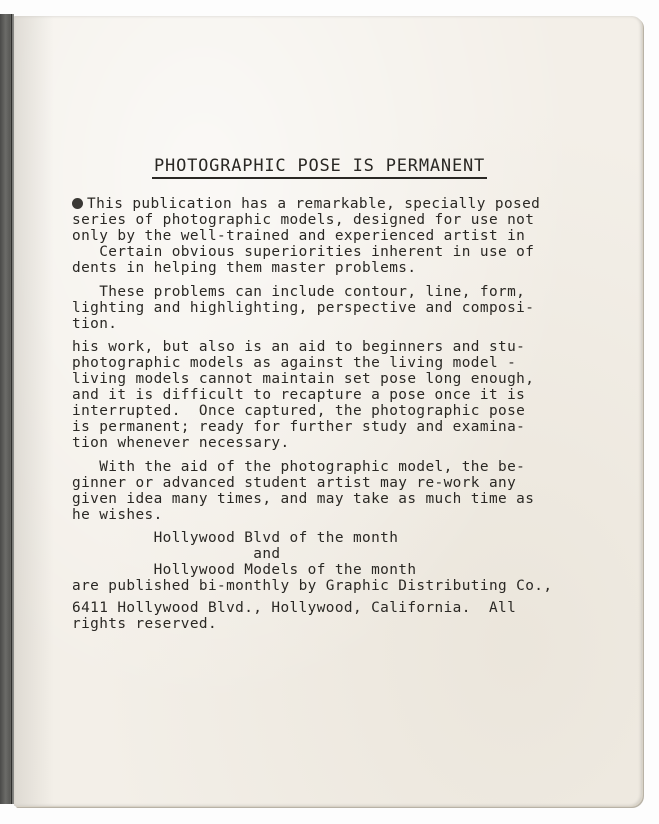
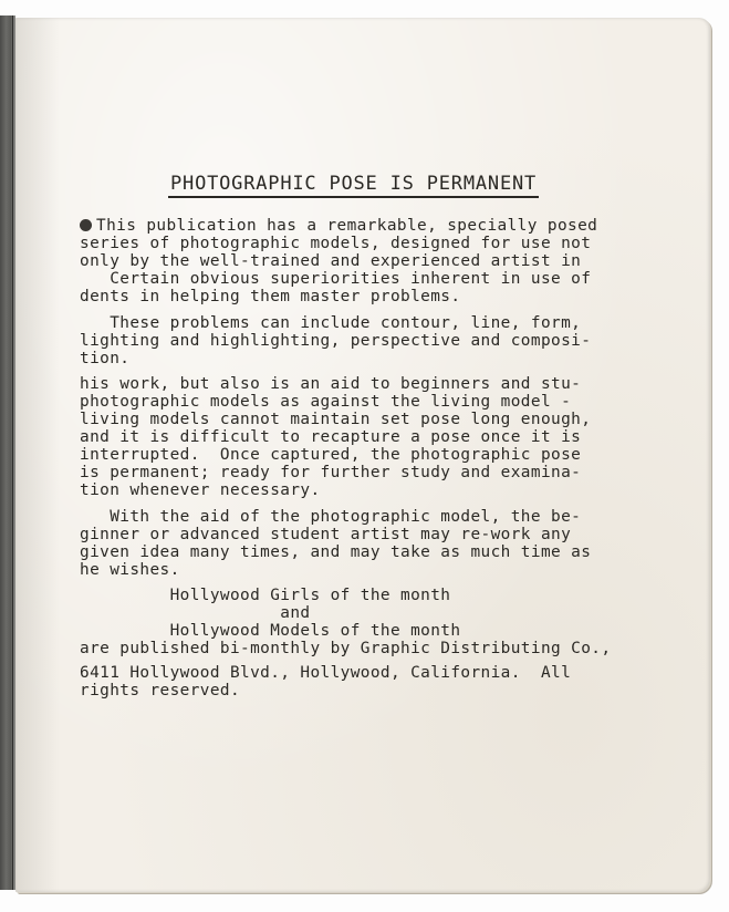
  PHOTOGRAPHIC POSE IS PERMANENT
  This publication has a remarkable, specially posed series of photographic models, designed for use not only by the well-trained and experienced artist in Certain obvious superiorities inherent in use of dents in helping them master problems.
  These problems can include contour, line, form, lighting and highlighting, perspective and composi- tion.
  his work, but also is an aid to beginners and stu- photographic models as against the living model - living models cannot maintain set pose long enough, and it is difficult to recapture a pose once it is interrupted. Once captured, the photographic pose is permanent; ready for further study and examina- tion whenever necessary.
  With the aid of the photographic model, the be- ginner or advanced student artist may re-work any given idea many times, and may take as much time as he wishes.
- Hollywood Blvd of the month and Hollywood Models of the month are published bi-monthly by Graphic Distributing Co., 6411 Hollywood Blvd., Hollywood, California. All rights reserved.
+ Hollywood Girls of the month and Hollywood Models of the month are published bi-monthly by Graphic Distributing Co., 6411 Hollywood Blvd., Hollywood, California. All rights reserved.
